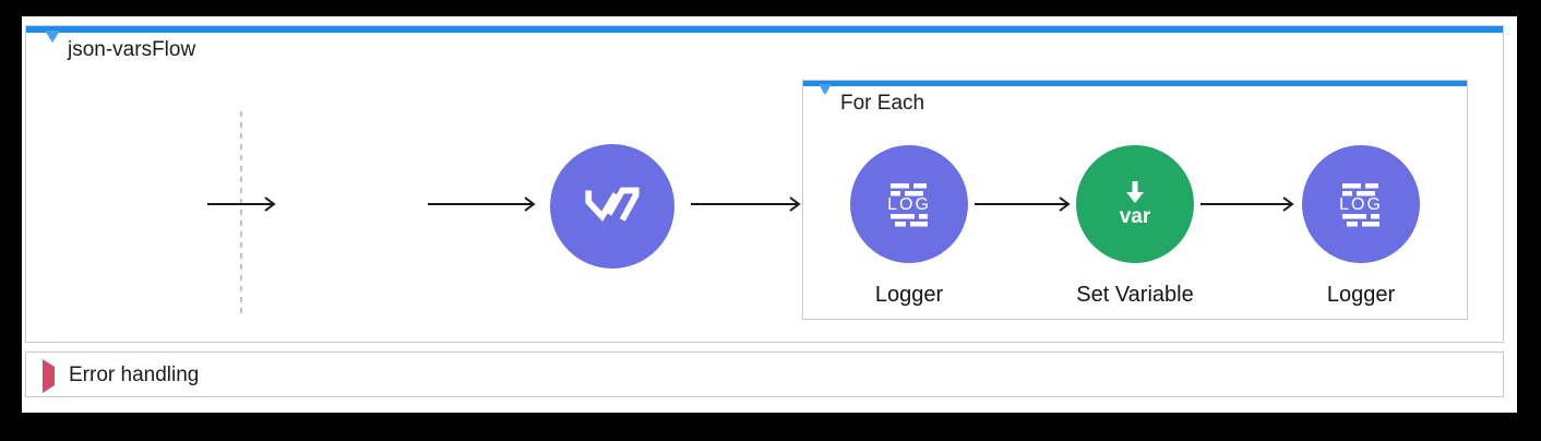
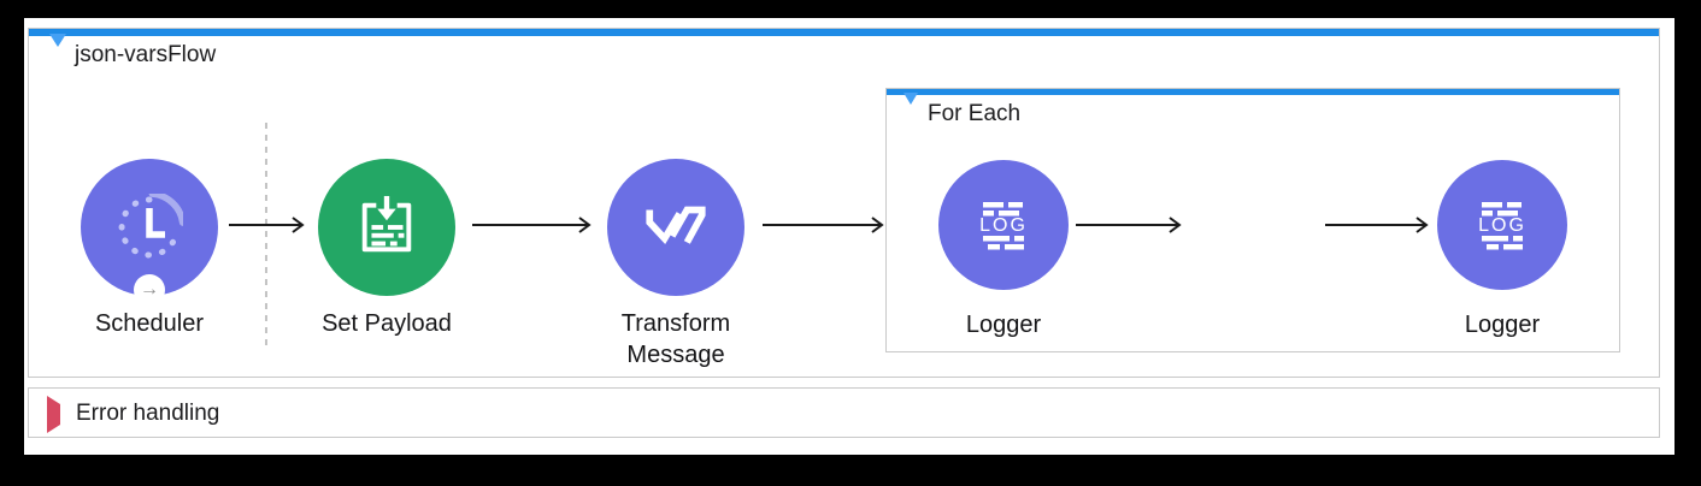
  json-varsFlow
+ →
+ Scheduler
+ Set Payload
+ Transform Message
  For Each
  LOG
  Logger
- var
- Set Variable
  LOG
  Logger
  Error handling
